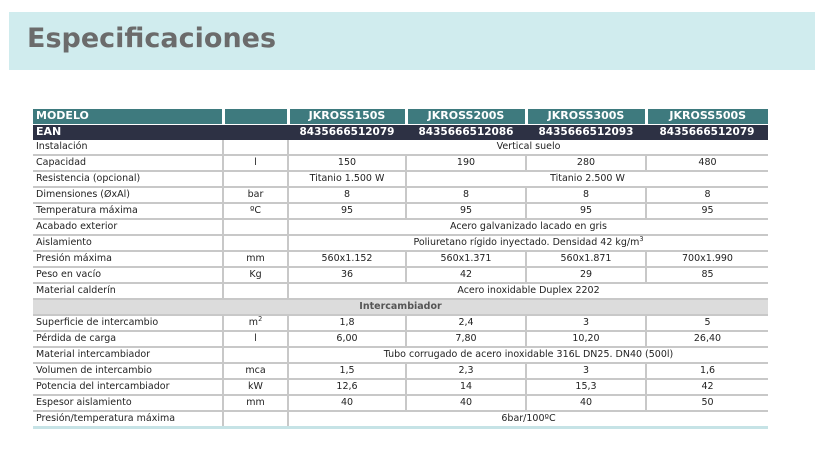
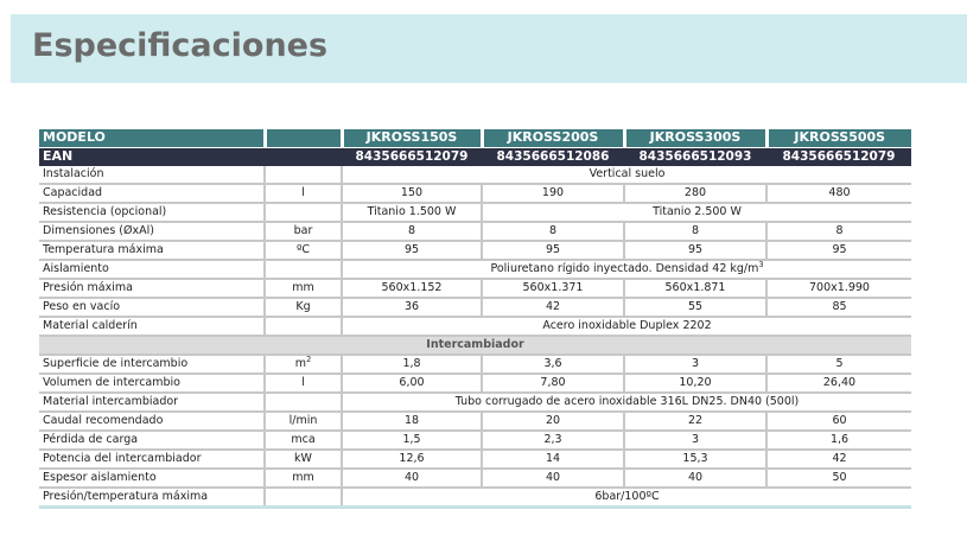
  Especificaciones
  MODELO		JKROSS150S	JKROSS200S	JKROSS300S	JKROSS500S
  EAN	8435666512079	8435666512086	8435666512093	8435666512079
  Instalación		Vertical suelo
  Capacidad	l	150	190	280	480
  Resistencia (opcional)		Titanio 1.500 W	Titanio 2.500 W
  Dimensiones (ØxAl)	bar	8	8	8	8
  Temperatura máxima	ºC	95	95	95	95
- Acabado exterior		Acero galvanizado lacado en gris
  Aislamiento		Poliuretano rígido inyectado. Densidad 42 kg/m3
  Presión máxima	mm	560x1.152	560x1.371	560x1.871	700x1.990
- Peso en vacío	Kg	36	42	29	85
+ Peso en vacío	Kg	36	42	55	85
  Material calderín		Acero inoxidable Duplex 2202
  Intercambiador
- Superficie de intercambio	m2	1,8	2,4	3	5
+ Superficie de intercambio	m2	1,8	3,6	3	5
- Pérdida de carga	l	6,00	7,80	10,20	26,40
+ Volumen de intercambio	l	6,00	7,80	10,20	26,40
  Material intercambiador		Tubo corrugado de acero inoxidable 316L DN25. DN40 (500l)
+ Caudal recomendado	l/min	18	20	22	60
- Volumen de intercambio	mca	1,5	2,3	3	1,6
+ Pérdida de carga	mca	1,5	2,3	3	1,6
  Potencia del intercambiador	kW	12,6	14	15,3	42
  Espesor aislamiento	mm	40	40	40	50
  Presión/temperatura máxima		6bar/100ºC
